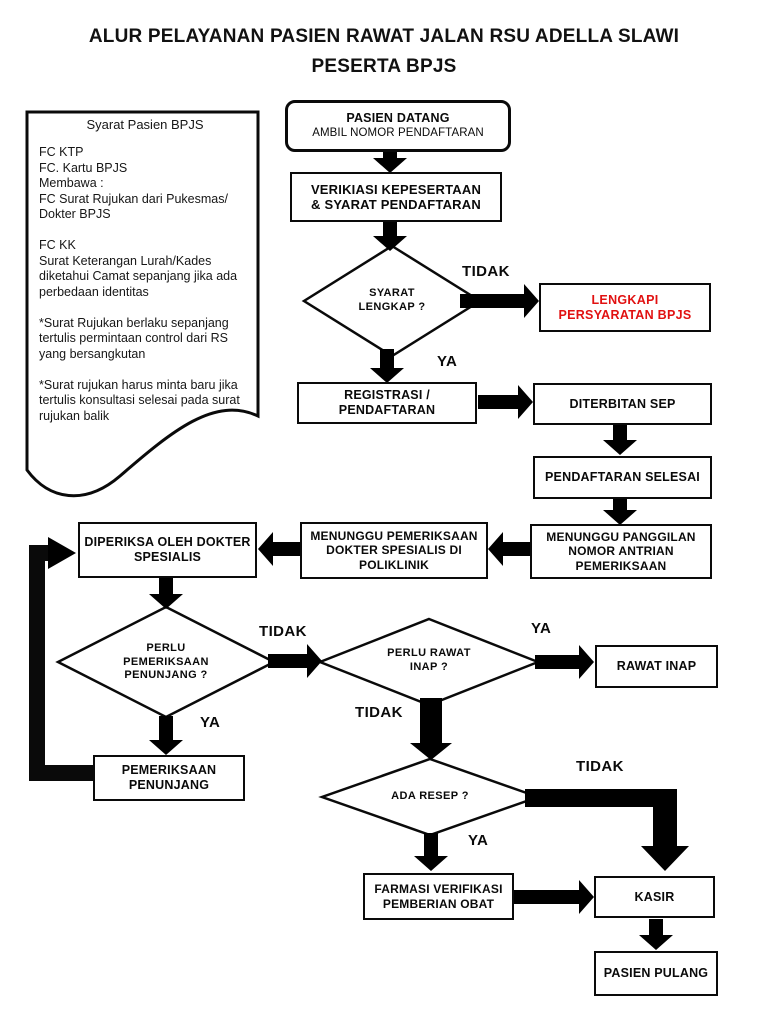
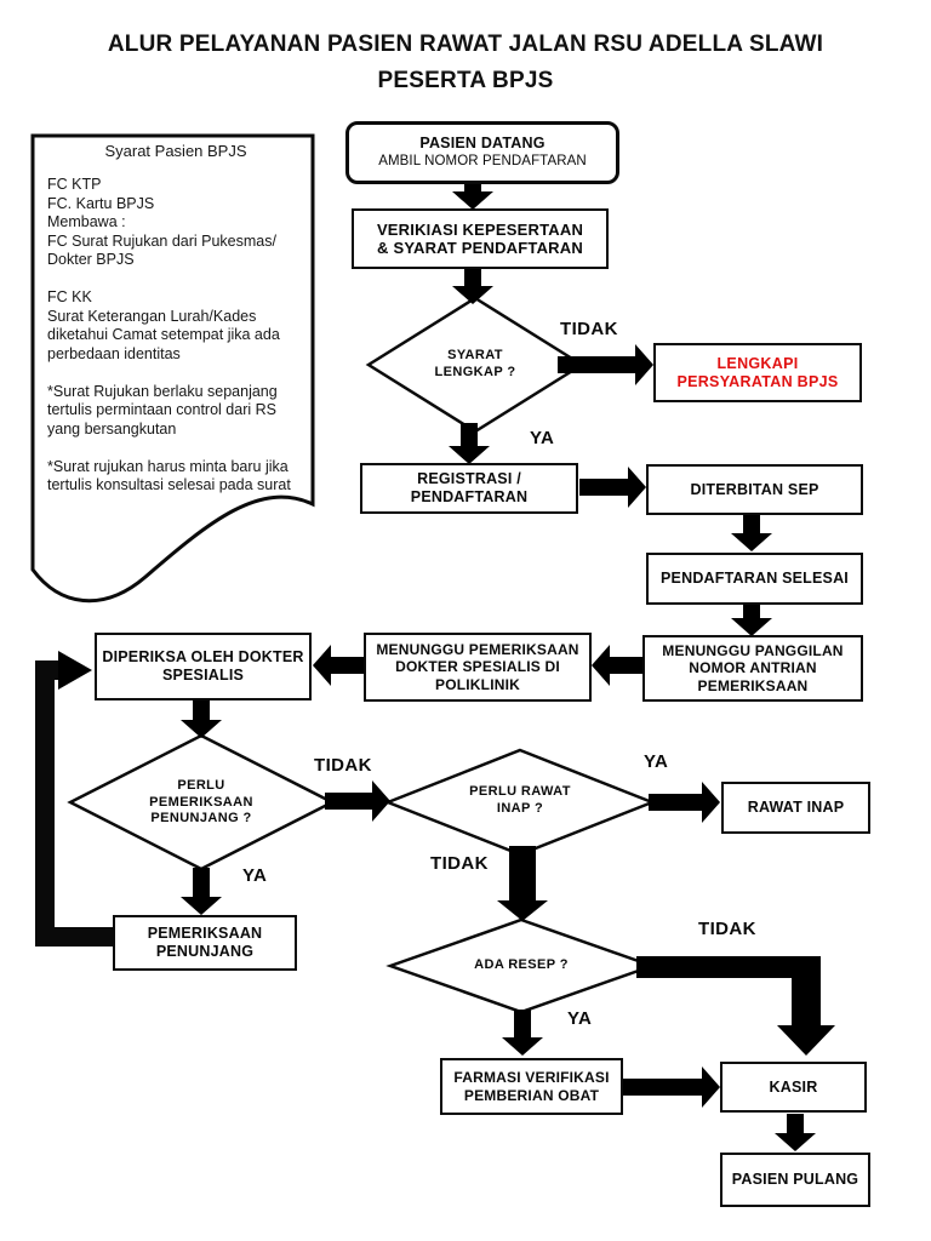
  ALUR PELAYANAN PASIEN RAWAT JALAN RSU ADELLA SLAWI
  PESERTA BPJS
  Syarat Pasien BPJS
  FC KTP
  FC. Kartu BPJS
  Membawa :
  FC Surat Rujukan dari Pukesmas/
  Dokter BPJS
  FC KK
  Surat Keterangan Lurah/Kades
- diketahui Camat sepanjang jika ada
+ diketahui Camat setempat jika ada
  perbedaan identitas
  *Surat Rujukan berlaku sepanjang
  tertulis permintaan control dari RS
  yang bersangkutan
  *Surat rujukan harus minta baru jika
  tertulis konsultasi selesai pada surat
- rujukan balik
  PASIEN DATANG
  AMBIL NOMOR PENDAFTARAN
  VERIKIASI KEPESERTAAN
  & SYARAT PENDAFTARAN
  LENGKAPI
  PERSYARATAN BPJS
  REGISTRASI /
  PENDAFTARAN
  DITERBITAN SEP
  PENDAFTARAN SELESAI
  MENUNGGU PANGGILAN
  NOMOR ANTRIAN
  PEMERIKSAAN
  MENUNGGU PEMERIKSAAN
  DOKTER SPESIALIS DI
  POLIKLINIK
  DIPERIKSA OLEH DOKTER
  SPESIALIS
  PEMERIKSAAN
  PENUNJANG
  RAWAT INAP
  FARMASI VERIFIKASI
  PEMBERIAN OBAT
  KASIR
  PASIEN PULANG
  SYARAT
  LENGKAP ?
  PERLU
  PEMERIKSAAN
  PENUNJANG ?
  PERLU RAWAT
  INAP ?
  ADA RESEP ?
  TIDAK
  YA
  TIDAK
  YA
  YA
  TIDAK
  TIDAK
  YA
